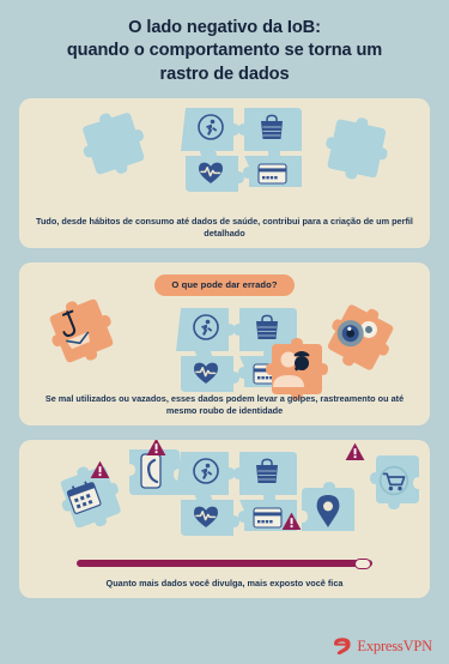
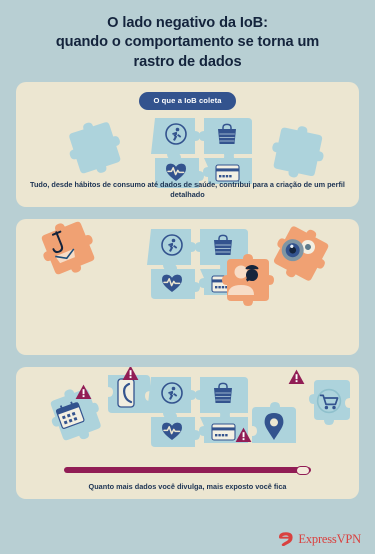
  O lado negativo da IoB:
  quando o comportamento se torna um
  rastro de dados
+ O que a IoB coleta
  Tudo, desde hábitos de consumo até dados de saúde, contribui para a criação de um perfil detalhado
- O que pode dar errado?
- Se mal utilizados ou vazados, esses dados podem levar a golpes, rastreamento ou até mesmo roubo de identidade
  Quanto mais dados você divulga, mais exposto você fica
  ExpressVPN
